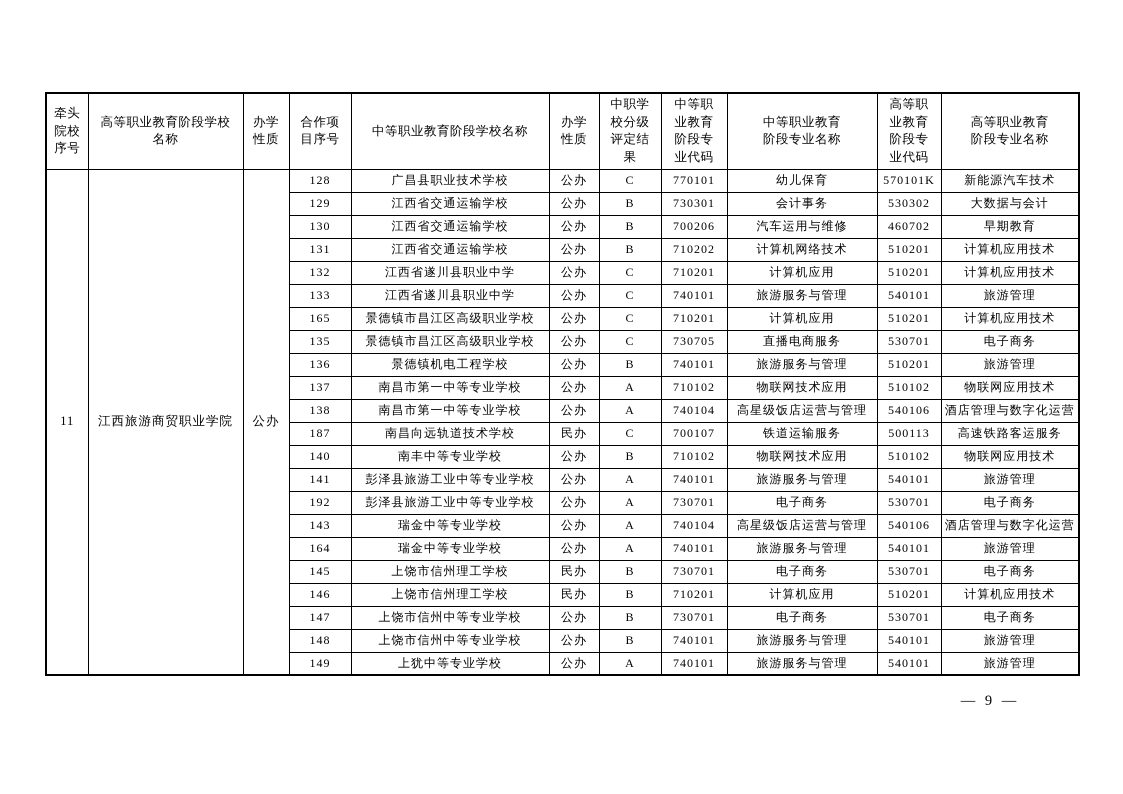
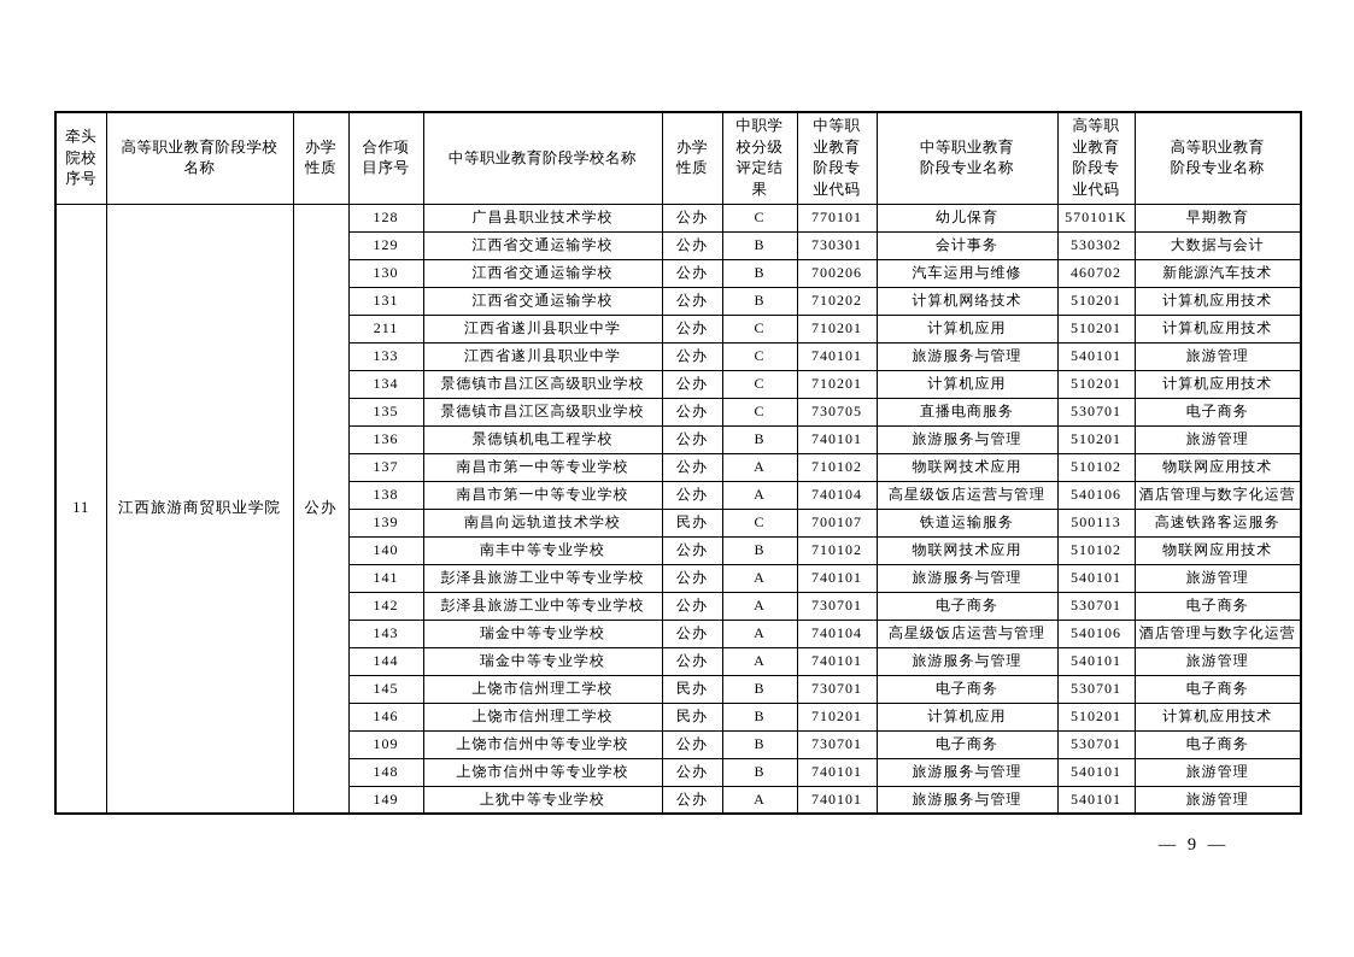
  牵头 院校 序号	高等职业教育阶段学校 名称	办学 性质	合作项 目序号	中等职业教育阶段学校名称	办学 性质	中职学 校分级 评定结 果	中等职 业教育 阶段专 业代码	中等职业教育 阶段专业名称	高等职 业教育 阶段专 业代码	高等职业教育 阶段专业名称
- 11	江西旅游商贸职业学院	公办	128	广昌县职业技术学校	公办	C	770101	幼儿保育	570101K	新能源汽车技术
+ 11	江西旅游商贸职业学院	公办	128	广昌县职业技术学校	公办	C	770101	幼儿保育	570101K	早期教育
  129	江西省交通运输学校	公办	B	730301	会计事务	530302	大数据与会计
- 130	江西省交通运输学校	公办	B	700206	汽车运用与维修	460702	早期教育
+ 130	江西省交通运输学校	公办	B	700206	汽车运用与维修	460702	新能源汽车技术
  131	江西省交通运输学校	公办	B	710202	计算机网络技术	510201	计算机应用技术
- 132	江西省遂川县职业中学	公办	C	710201	计算机应用	510201	计算机应用技术
+ 211	江西省遂川县职业中学	公办	C	710201	计算机应用	510201	计算机应用技术
  133	江西省遂川县职业中学	公办	C	740101	旅游服务与管理	540101	旅游管理
- 165	景德镇市昌江区高级职业学校	公办	C	710201	计算机应用	510201	计算机应用技术
+ 134	景德镇市昌江区高级职业学校	公办	C	710201	计算机应用	510201	计算机应用技术
  135	景德镇市昌江区高级职业学校	公办	C	730705	直播电商服务	530701	电子商务
  136	景德镇机电工程学校	公办	B	740101	旅游服务与管理	510201	旅游管理
  137	南昌市第一中等专业学校	公办	A	710102	物联网技术应用	510102	物联网应用技术
  138	南昌市第一中等专业学校	公办	A	740104	高星级饭店运营与管理	540106	酒店管理与数字化运营
- 187	南昌向远轨道技术学校	民办	C	700107	铁道运输服务	500113	高速铁路客运服务
+ 139	南昌向远轨道技术学校	民办	C	700107	铁道运输服务	500113	高速铁路客运服务
  140	南丰中等专业学校	公办	B	710102	物联网技术应用	510102	物联网应用技术
  141	彭泽县旅游工业中等专业学校	公办	A	740101	旅游服务与管理	540101	旅游管理
- 192	彭泽县旅游工业中等专业学校	公办	A	730701	电子商务	530701	电子商务
+ 142	彭泽县旅游工业中等专业学校	公办	A	730701	电子商务	530701	电子商务
  143	瑞金中等专业学校	公办	A	740104	高星级饭店运营与管理	540106	酒店管理与数字化运营
- 164	瑞金中等专业学校	公办	A	740101	旅游服务与管理	540101	旅游管理
+ 144	瑞金中等专业学校	公办	A	740101	旅游服务与管理	540101	旅游管理
  145	上饶市信州理工学校	民办	B	730701	电子商务	530701	电子商务
  146	上饶市信州理工学校	民办	B	710201	计算机应用	510201	计算机应用技术
- 147	上饶市信州中等专业学校	公办	B	730701	电子商务	530701	电子商务
+ 109	上饶市信州中等专业学校	公办	B	730701	电子商务	530701	电子商务
  148	上饶市信州中等专业学校	公办	B	740101	旅游服务与管理	540101	旅游管理
  149	上犹中等专业学校	公办	A	740101	旅游服务与管理	540101	旅游管理
  — 9 —
